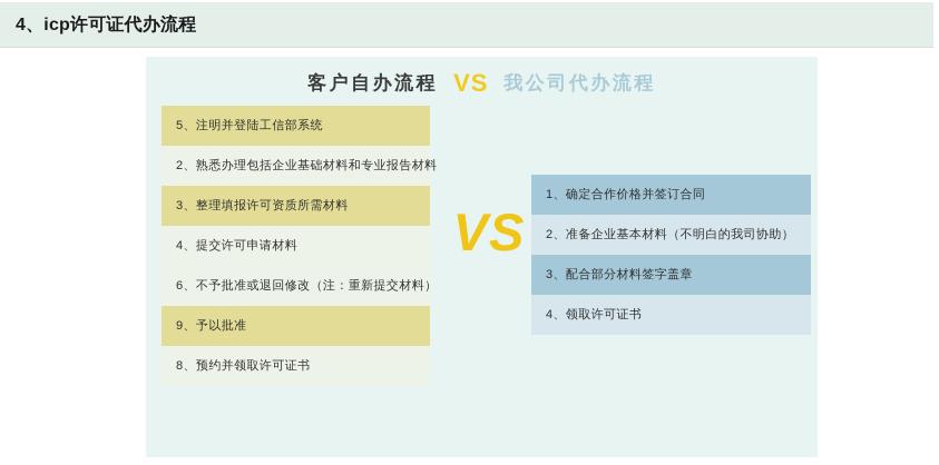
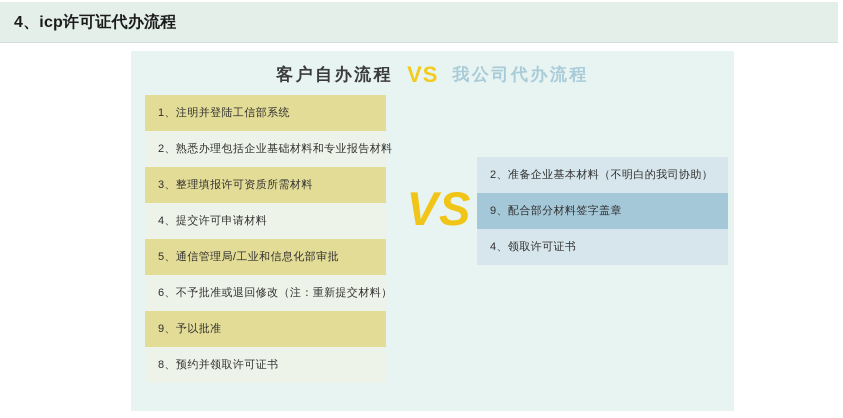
  4、icp许可证代办流程
  客户自办流程
  VS
  我公司代办流程
- 5、注明并登陆工信部系统
+ 1、注明并登陆工信部系统
  2、熟悉办理包括企业基础材料和专业报告材料
  3、整理填报许可资质所需材料
  4、提交许可申请材料
+ 5、通信管理局/工业和信息化部审批
  6、不予批准或退回修改（注：重新提交材料）
  9、予以批准
  8、预约并领取许可证书
  VS
- 1、确定合作价格并签订合同
  2、准备企业基本材料（不明白的我司协助）
- 3、配合部分材料签字盖章
+ 9、配合部分材料签字盖章
  4、领取许可证书
